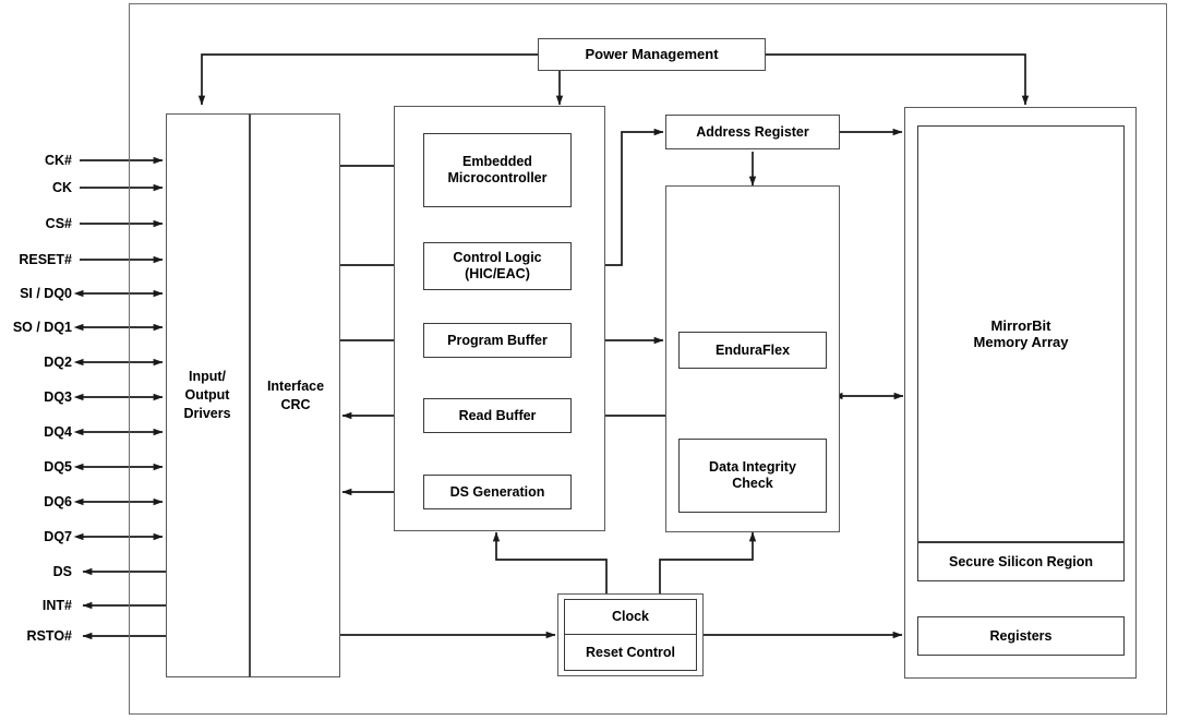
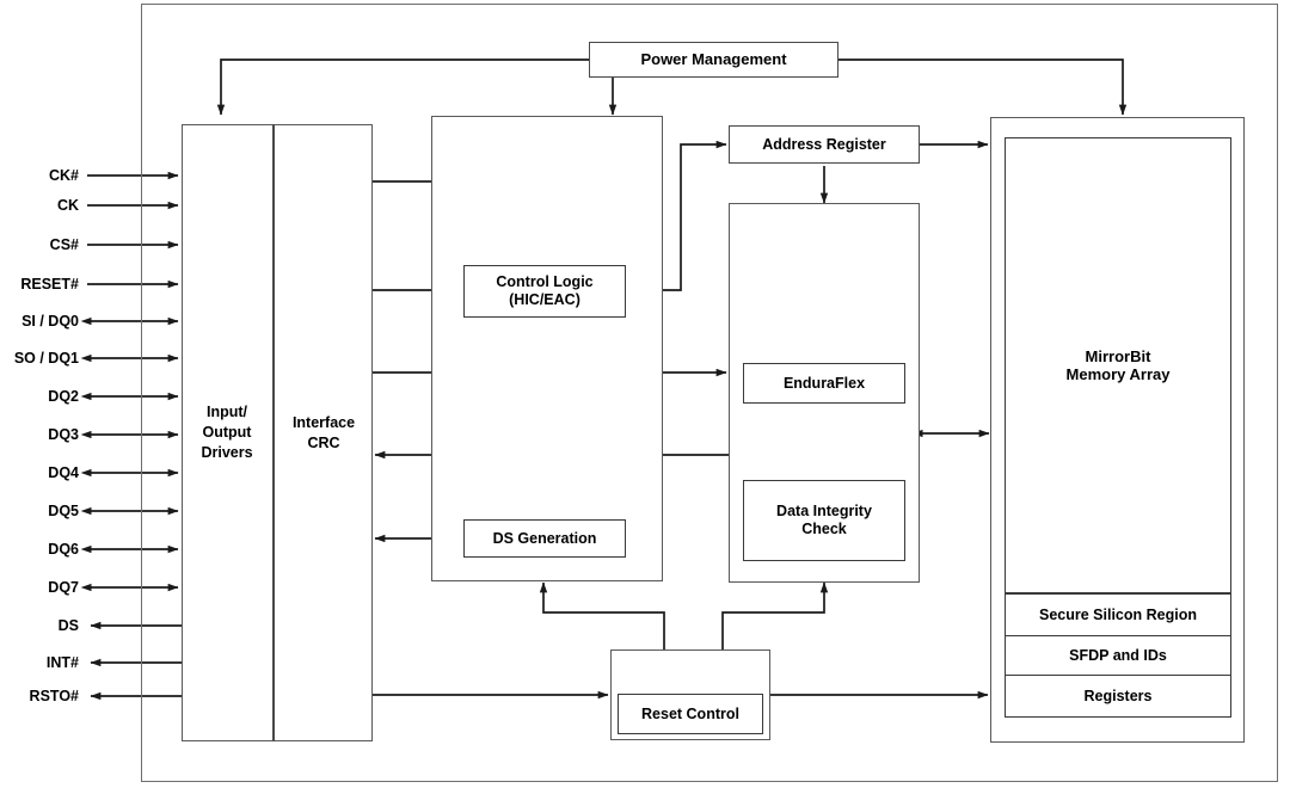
  CK#
  CK
  CS#
  RESET#
  SI / DQ0
  SO / DQ1
  DQ2
  DQ3
  DQ4
  DQ5
  DQ6
  DQ7
  DS
  INT#
  RSTO#
  Power Management
  Input/
  Output
  Drivers
  Interface
  CRC
- Embedded
- Microcontroller
  Control Logic
  (HIC/EAC)
- Program Buffer
- Read Buffer
  DS Generation
  Address Register
  EnduraFlex
  Data Integrity
  Check
  MirrorBit
  Memory Array
  Secure Silicon Region
+ SFDP and IDs
  Registers
- Clock
  Reset Control
